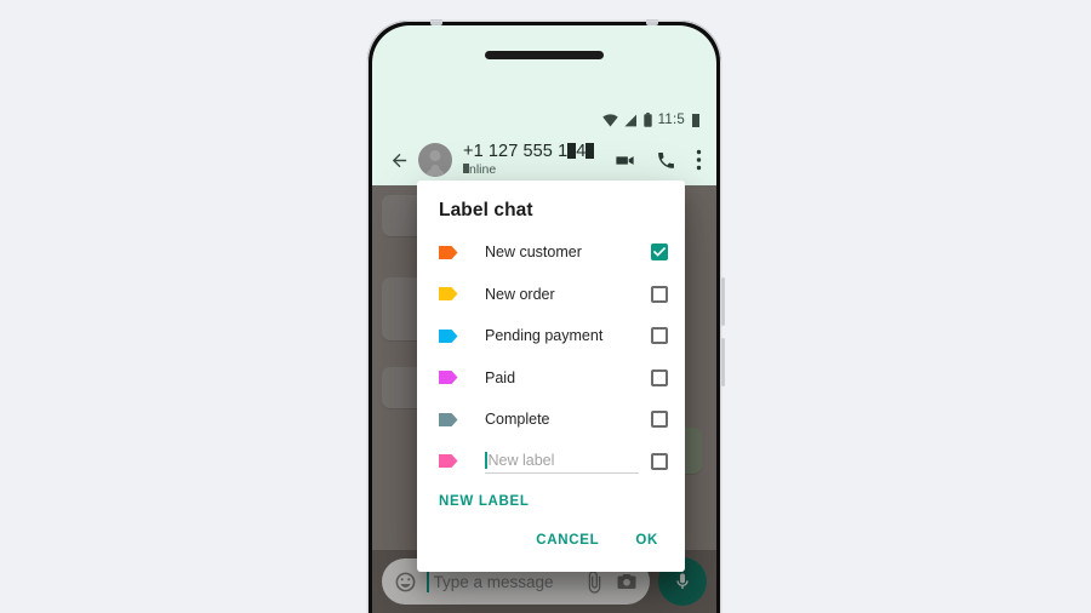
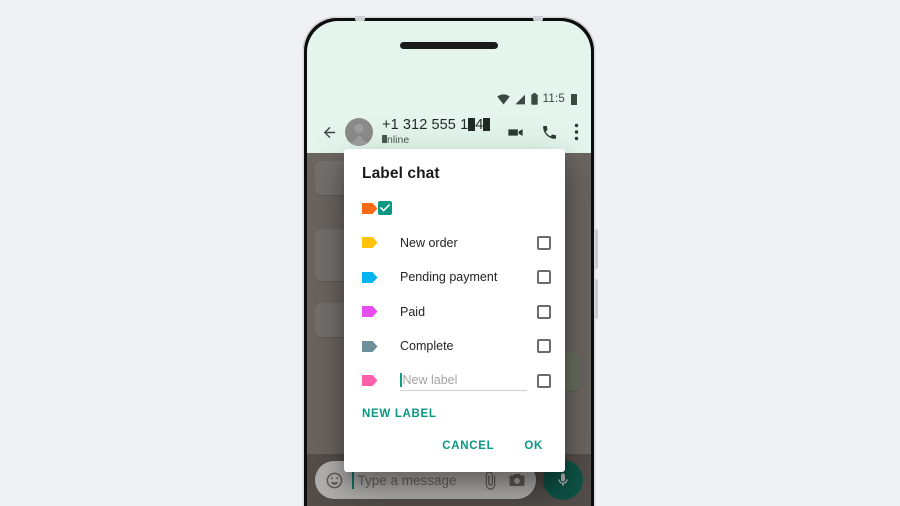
  11:5
- +1 127 555 1 4
+ +1 312 555 1 4
  nline
  Type a message
  Label chat
- New customer
  New order
  Pending payment
  Paid
  Complete
  New label
  NEW LABEL
  CANCEL
  OK
